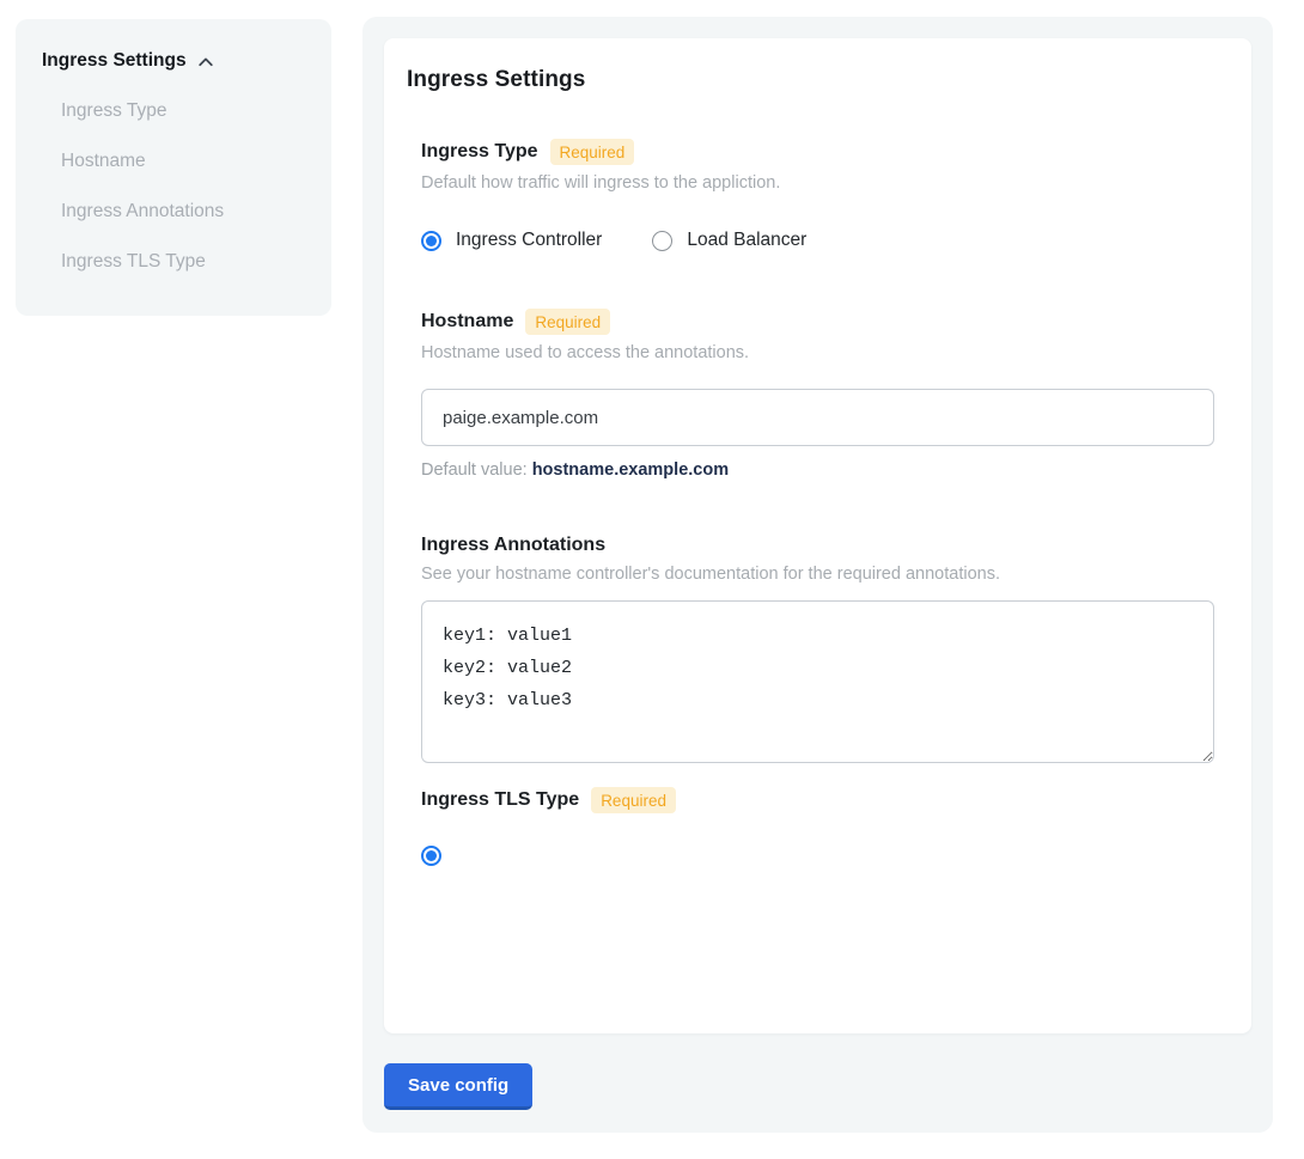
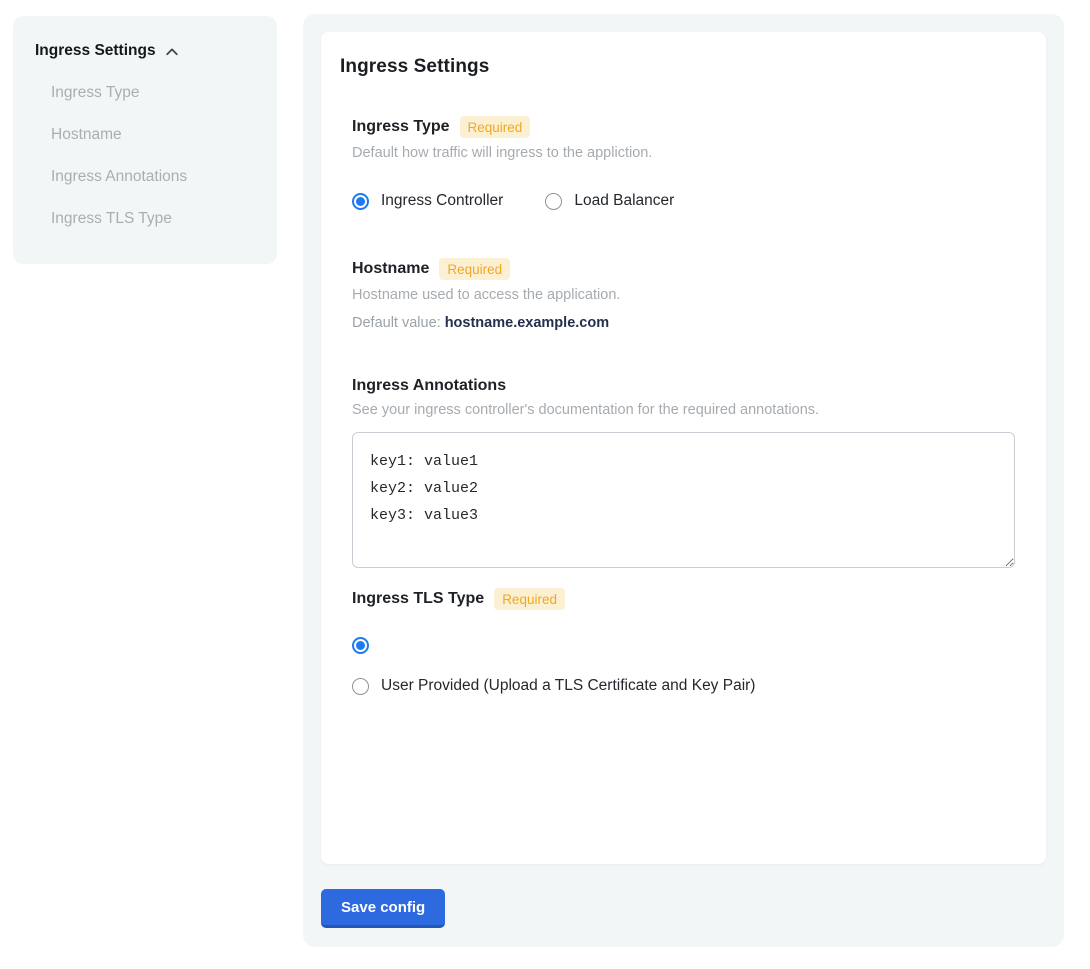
  Ingress Settings
  Ingress Type
  Hostname
  Ingress Annotations
  Ingress TLS Type
  Ingress Settings
  Ingress Type
  Required
  Default how traffic will ingress to the appliction.
  Ingress Controller
  Load Balancer
  Hostname
  Required
- Hostname used to access the annotations.
+ Hostname used to access the application.
- paige.example.com
  Default value: hostname.example.com
  Ingress Annotations
- See your hostname controller's documentation for the required annotations.
+ See your ingress controller's documentation for the required annotations.
  key1: value1
  key2: value2
  key3: value3
  Ingress TLS Type
  Required
+ User Provided (Upload a TLS Certificate and Key Pair)
  Save config
